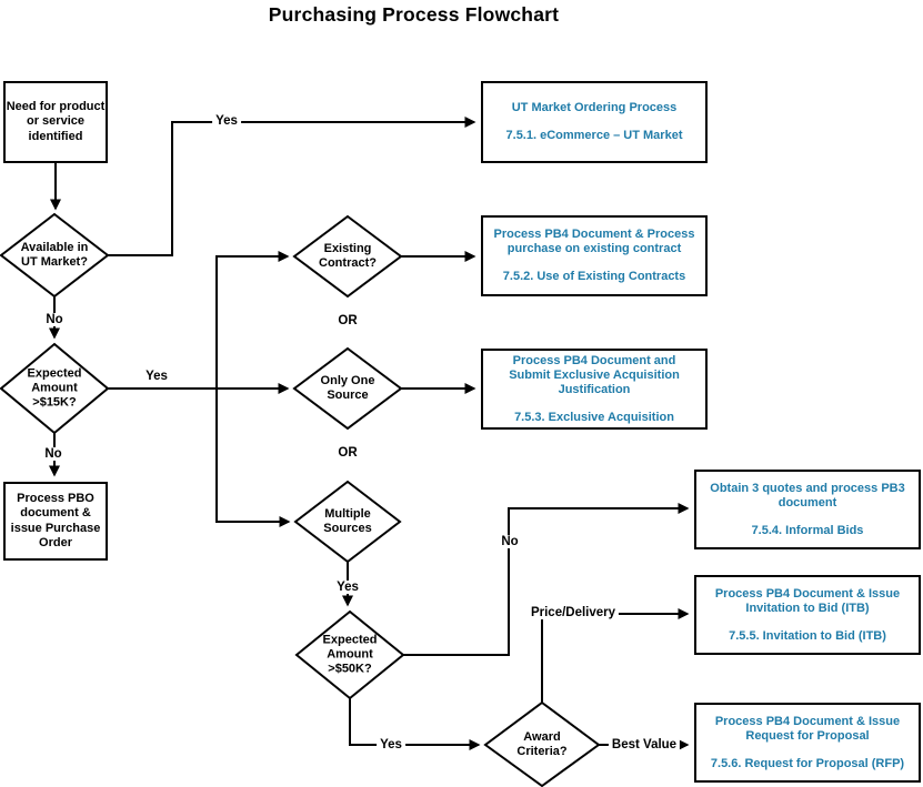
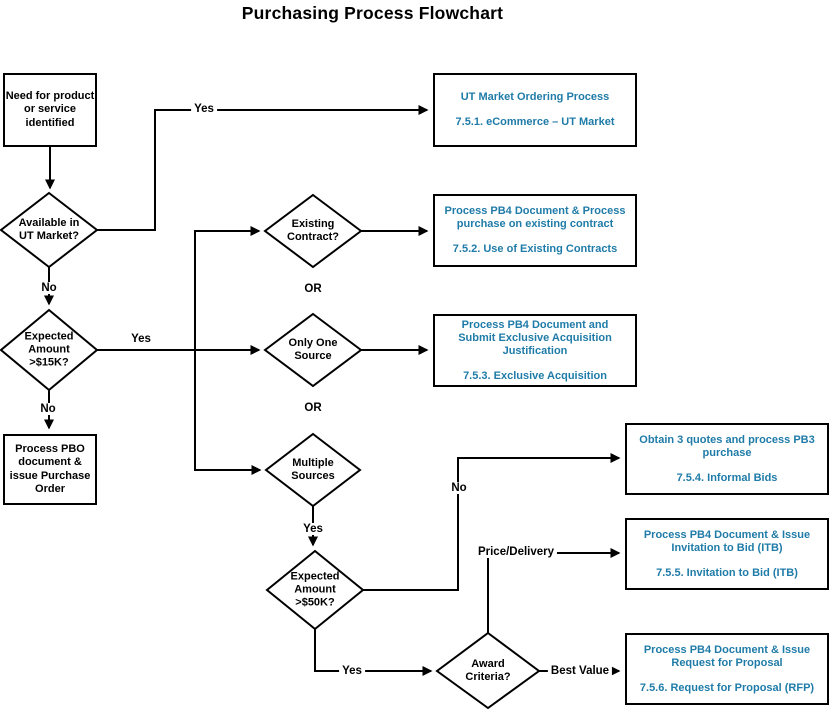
  Purchasing Process Flowchart
  Need for product
  or service
  identified
  Process PBO
  document &
  issue Purchase
  Order
  UT Market Ordering Process
  7.5.1. eCommerce – UT Market
  Process PB4 Document & Process purchase on existing contract
  7.5.2. Use of Existing Contracts
  Process PB4 Document and Submit Exclusive Acquisition Justification
  7.5.3. Exclusive Acquisition
- Obtain 3 quotes and process PB3 document
+ Obtain 3 quotes and process PB3 purchase
  7.5.4. Informal Bids
  Process PB4 Document & Issue Invitation to Bid (ITB)
  7.5.5. Invitation to Bid (ITB)
  Process PB4 Document & Issue Request for Proposal
  7.5.6. Request for Proposal (RFP)
  Available in
  UT Market?
  Expected
  Amount
  >$15K?
  Existing
  Contract?
  Only One
  Source
  Multiple
  Sources
  Expected
  Amount
  >$50K?
  Award
  Criteria?
  Yes
  No
  Yes
  No
  OR
  OR
  Yes
  No
  Yes
  Price/Delivery
  Best Value
